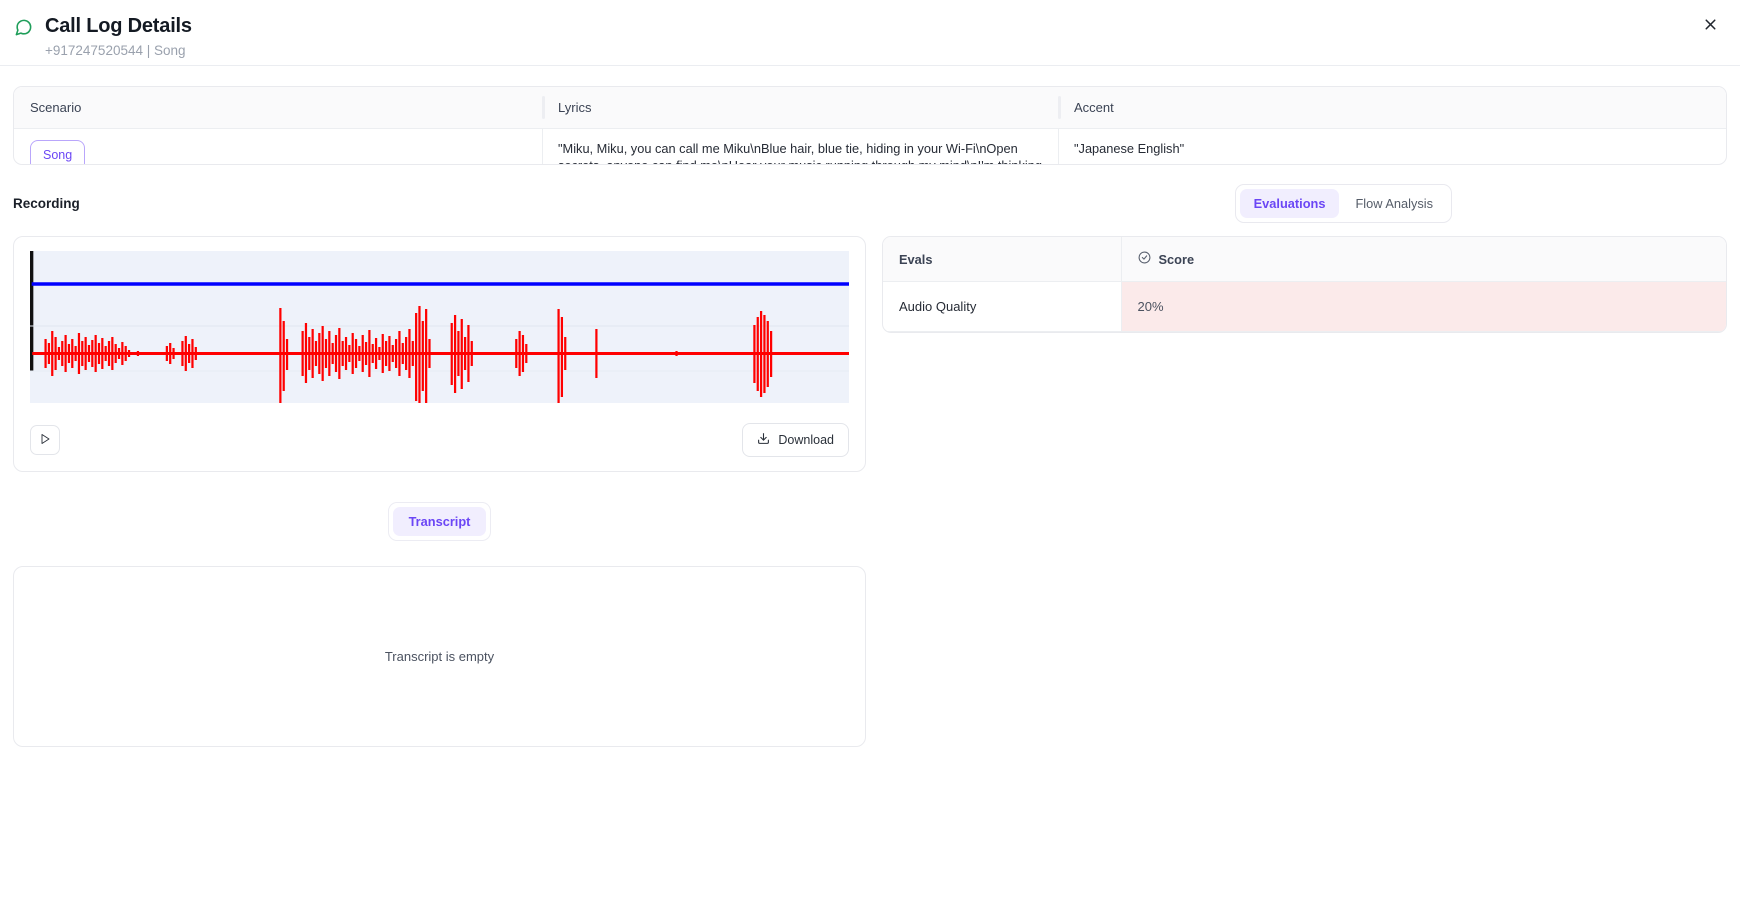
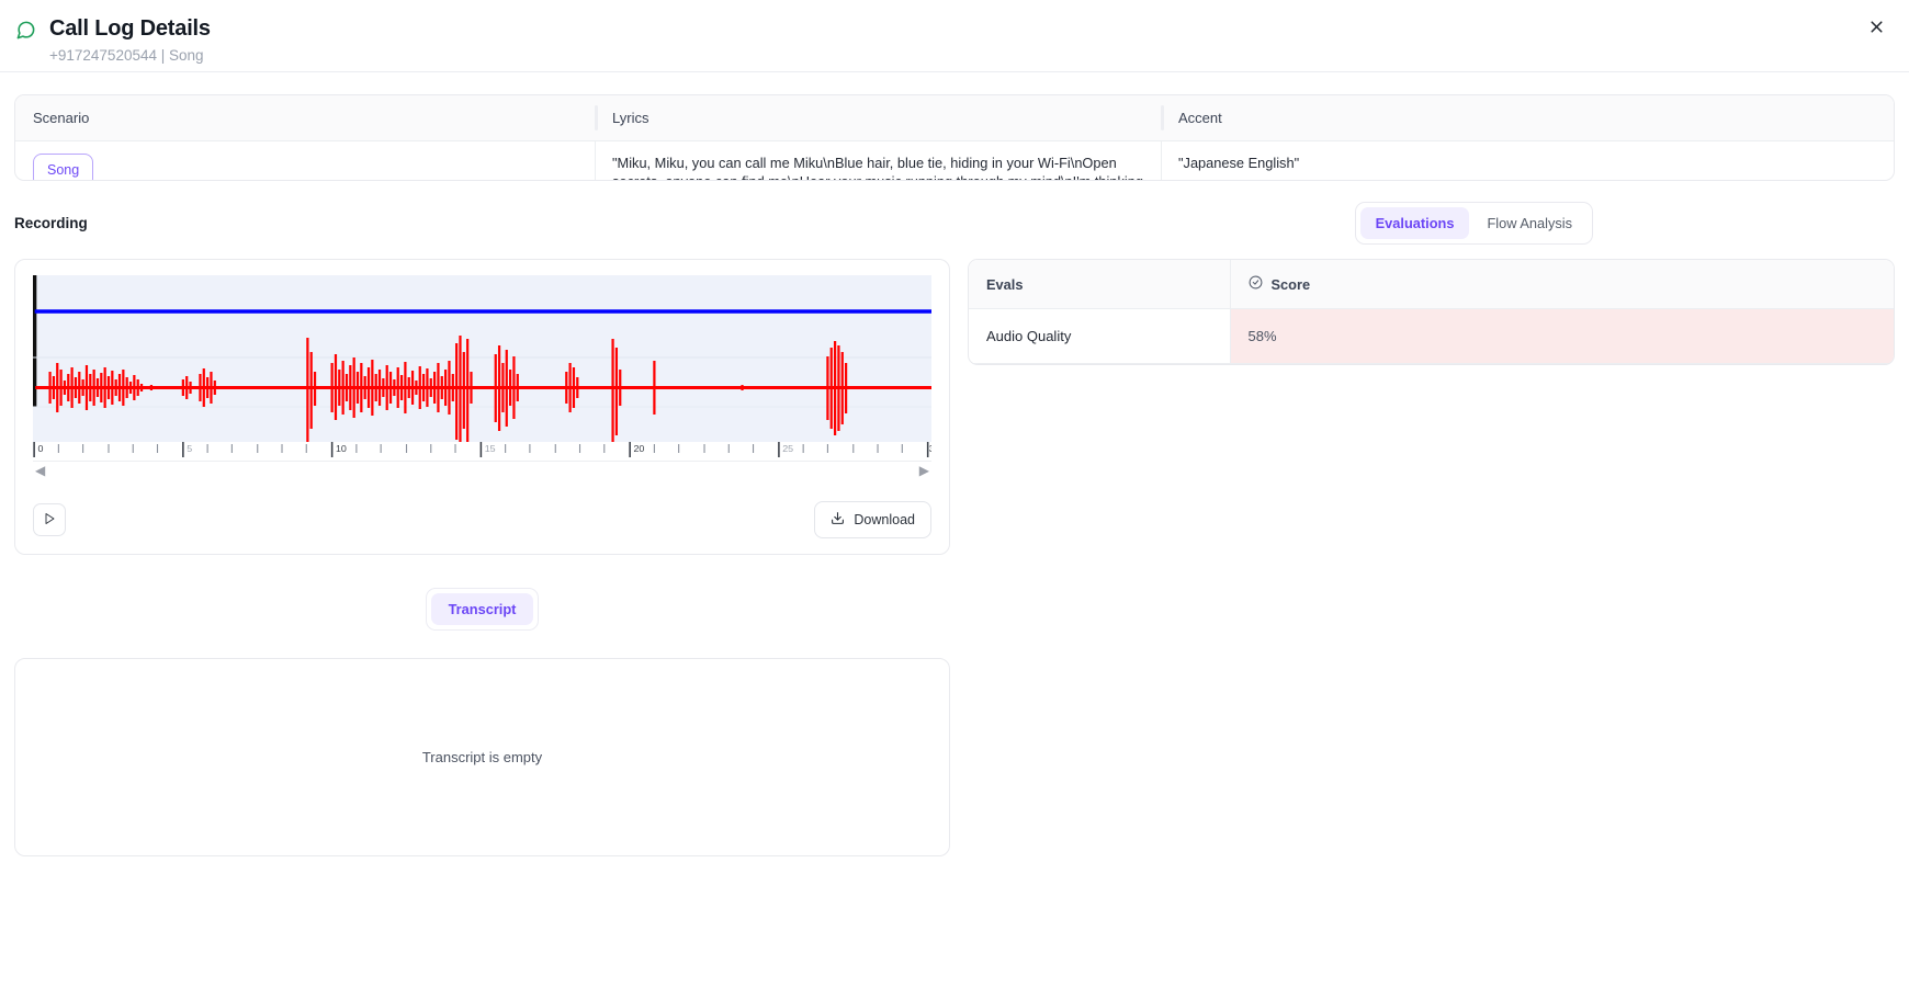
  Call Log Details
  +917247520544 | Song
  Scenario	Lyrics	Accent
  Recording
  Evaluations
  Flow Analysis
+ 0
+ 5
+ 10
+ 15
+ 20
+ 25
+ ◀
+ ▶
  Download
  Transcript
  Transcript is empty
  Evals	Score
- Audio Quality	20%
+ Audio Quality	58%
